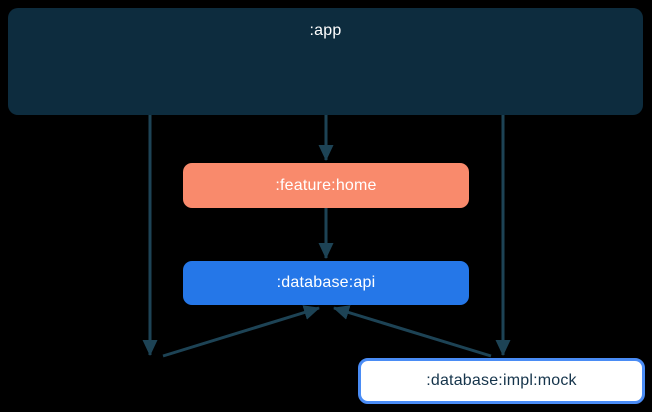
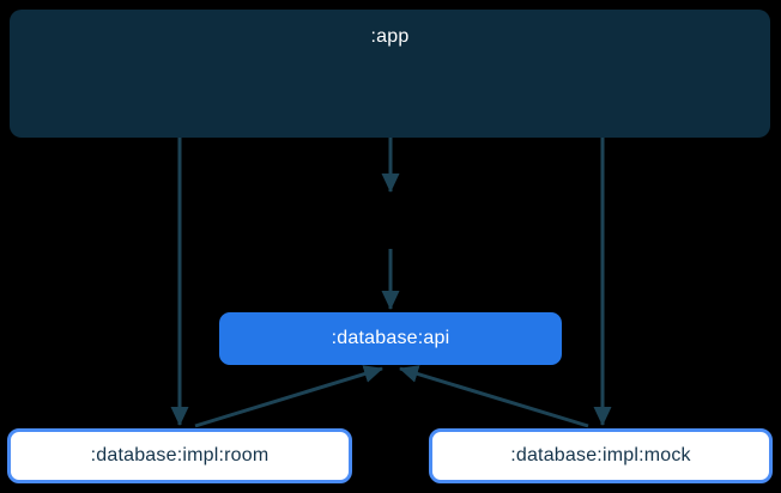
  :app
- :feature:home
  :database:api
+ :database:impl:room
  :database:impl:mock
